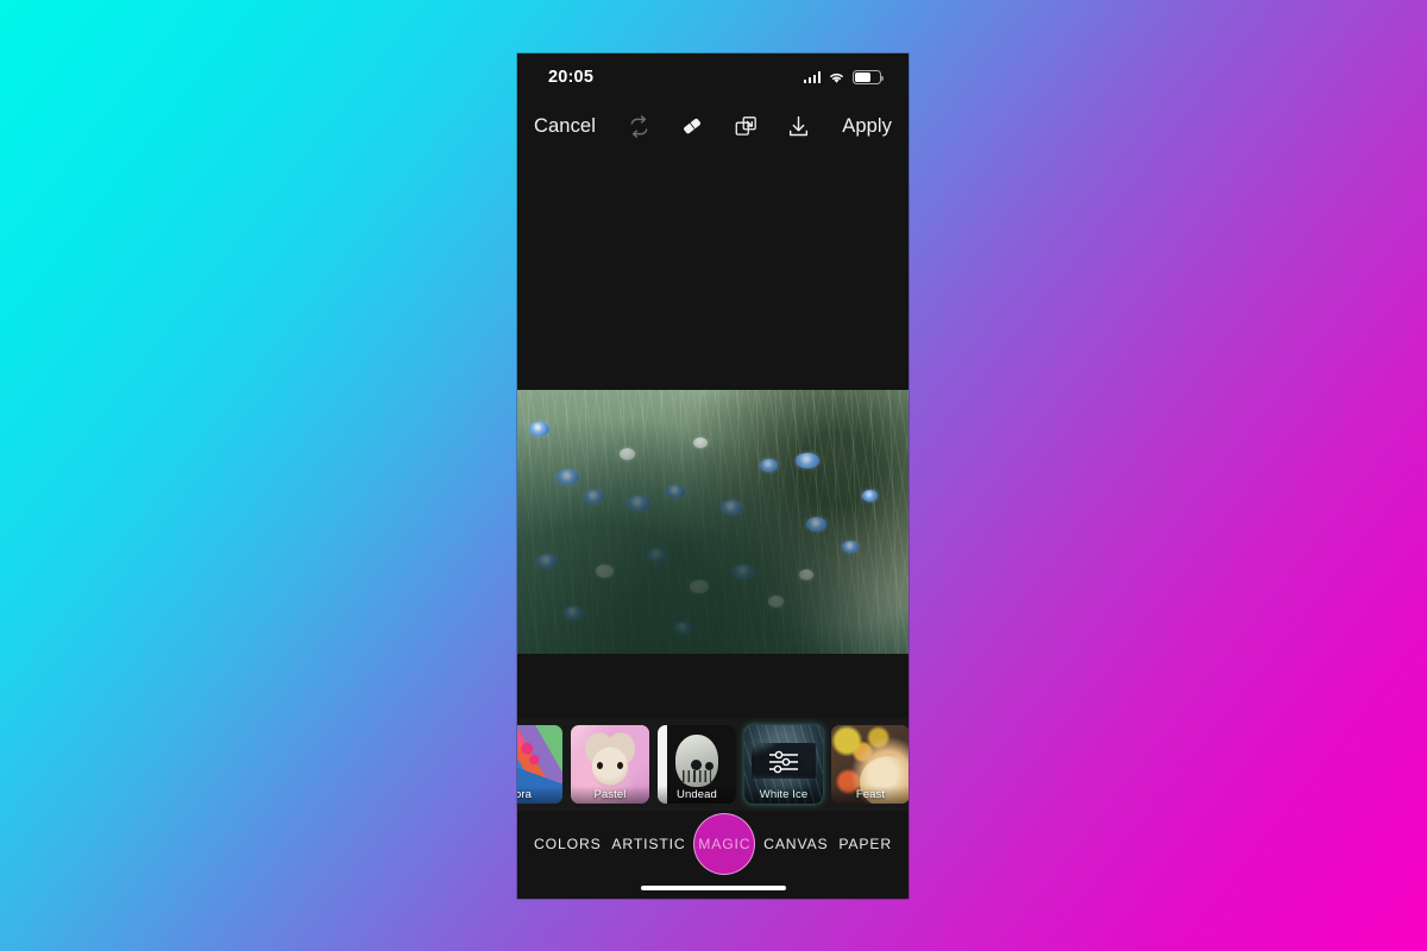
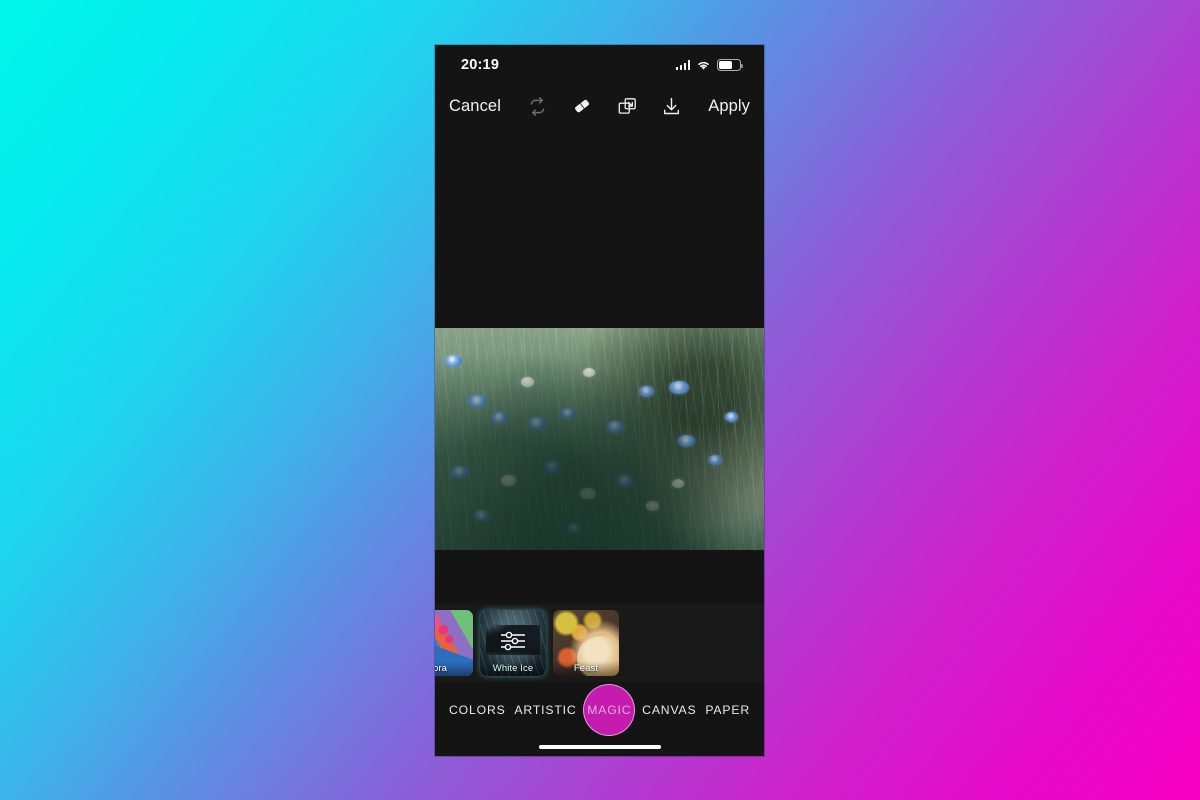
- 20:05
+ 20:19
  Cancel
  Apply
  ora
- Pastel
- Undead
  White Ice
  Feast
  COLORS
  ARTISTIC
  MAGIC
  CANVAS
  PAPER
